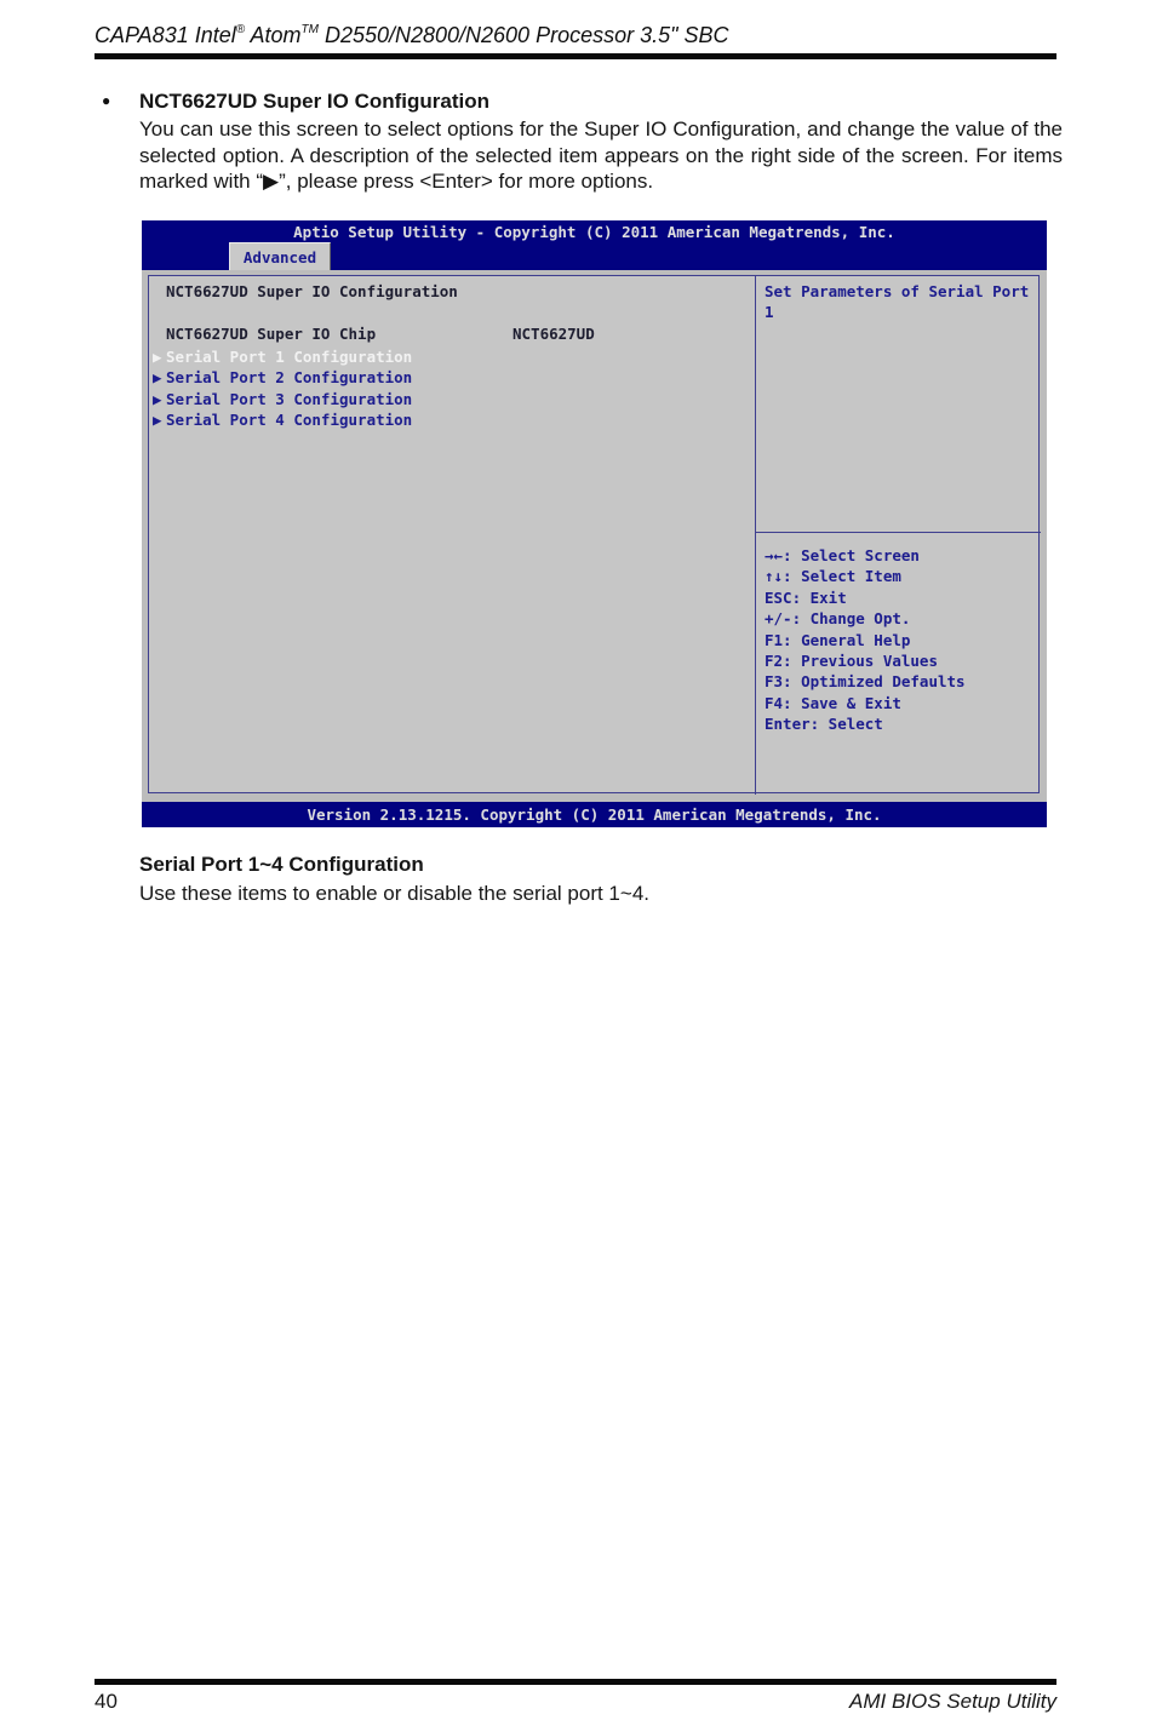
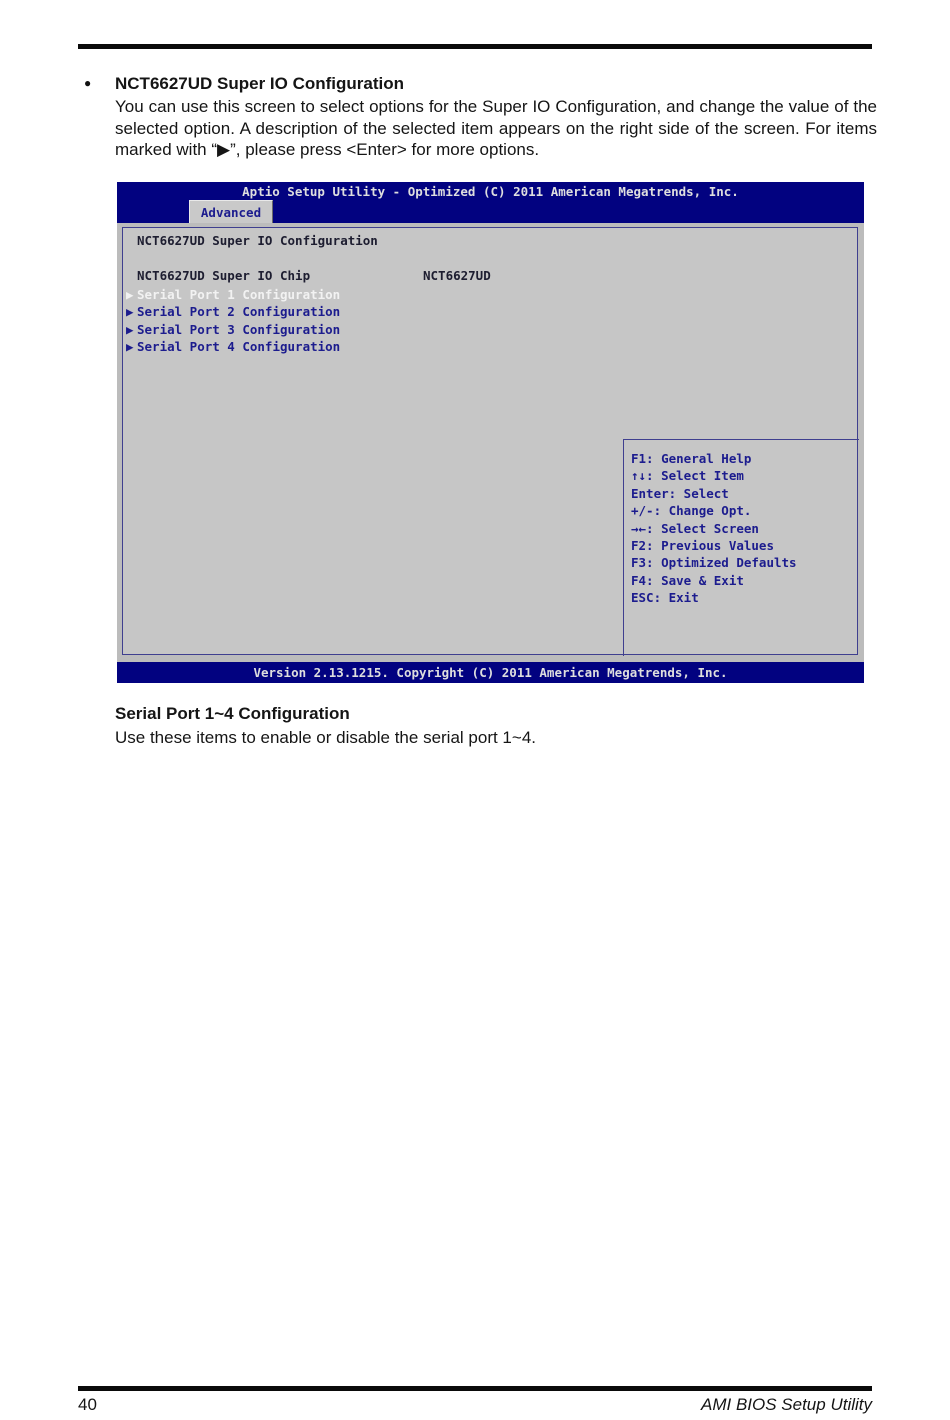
- CAPA831 Intel® AtomTM D2550/N2800/N2600 Processor 3.5" SBC
  ●
  NCT6627UD Super IO Configuration
  You can use this screen to select options for the Super IO Configuration, and change the value of the selected option. A description of the selected item appears on the right side of the screen. For items marked with “▶”, please press <Enter> for more options.
- Aptio Setup Utility - Copyright (C) 2011 American Megatrends, Inc.
+ Aptio Setup Utility - Optimized (C) 2011 American Megatrends, Inc.
  Advanced
  NCT6627UD Super IO Configuration
  NCT6627UD Super IO Chip
  NCT6627UD
  ▶
  Serial Port 1 Configuration
  ▶
  Serial Port 2 Configuration
  ▶
  Serial Port 3 Configuration
  ▶
  Serial Port 4 Configuration
- Set Parameters of Serial Port 1
- →←: Select Screen
+ F1: General Help
  ↑↓: Select Item
- ESC: Exit
+ Enter: Select
  +/-: Change Opt.
- F1: General Help
+ →←: Select Screen
  F2: Previous Values
  F3: Optimized Defaults
  F4: Save & Exit
- Enter: Select
+ ESC: Exit
  Version 2.13.1215. Copyright (C) 2011 American Megatrends, Inc.
  Serial Port 1~4 Configuration
  Use these items to enable or disable the serial port 1~4.
  40
  AMI BIOS Setup Utility
